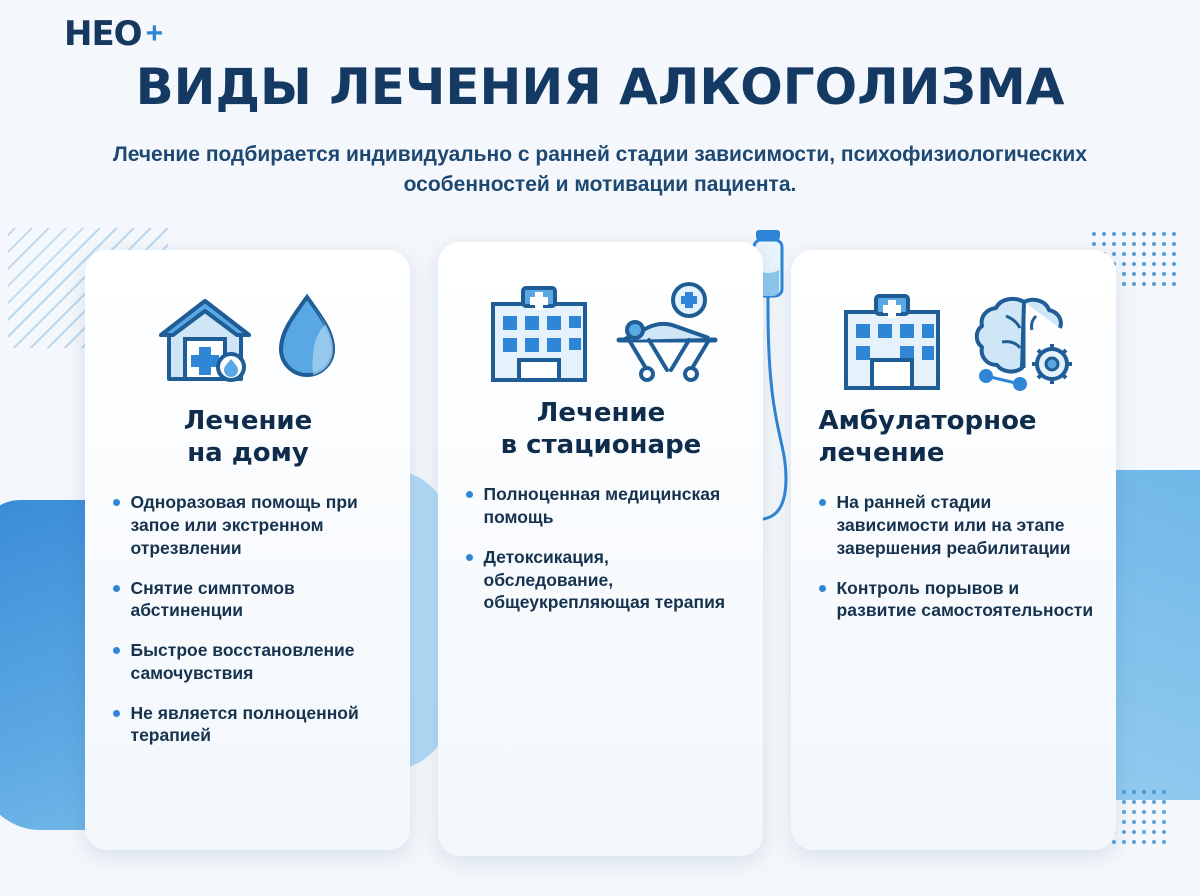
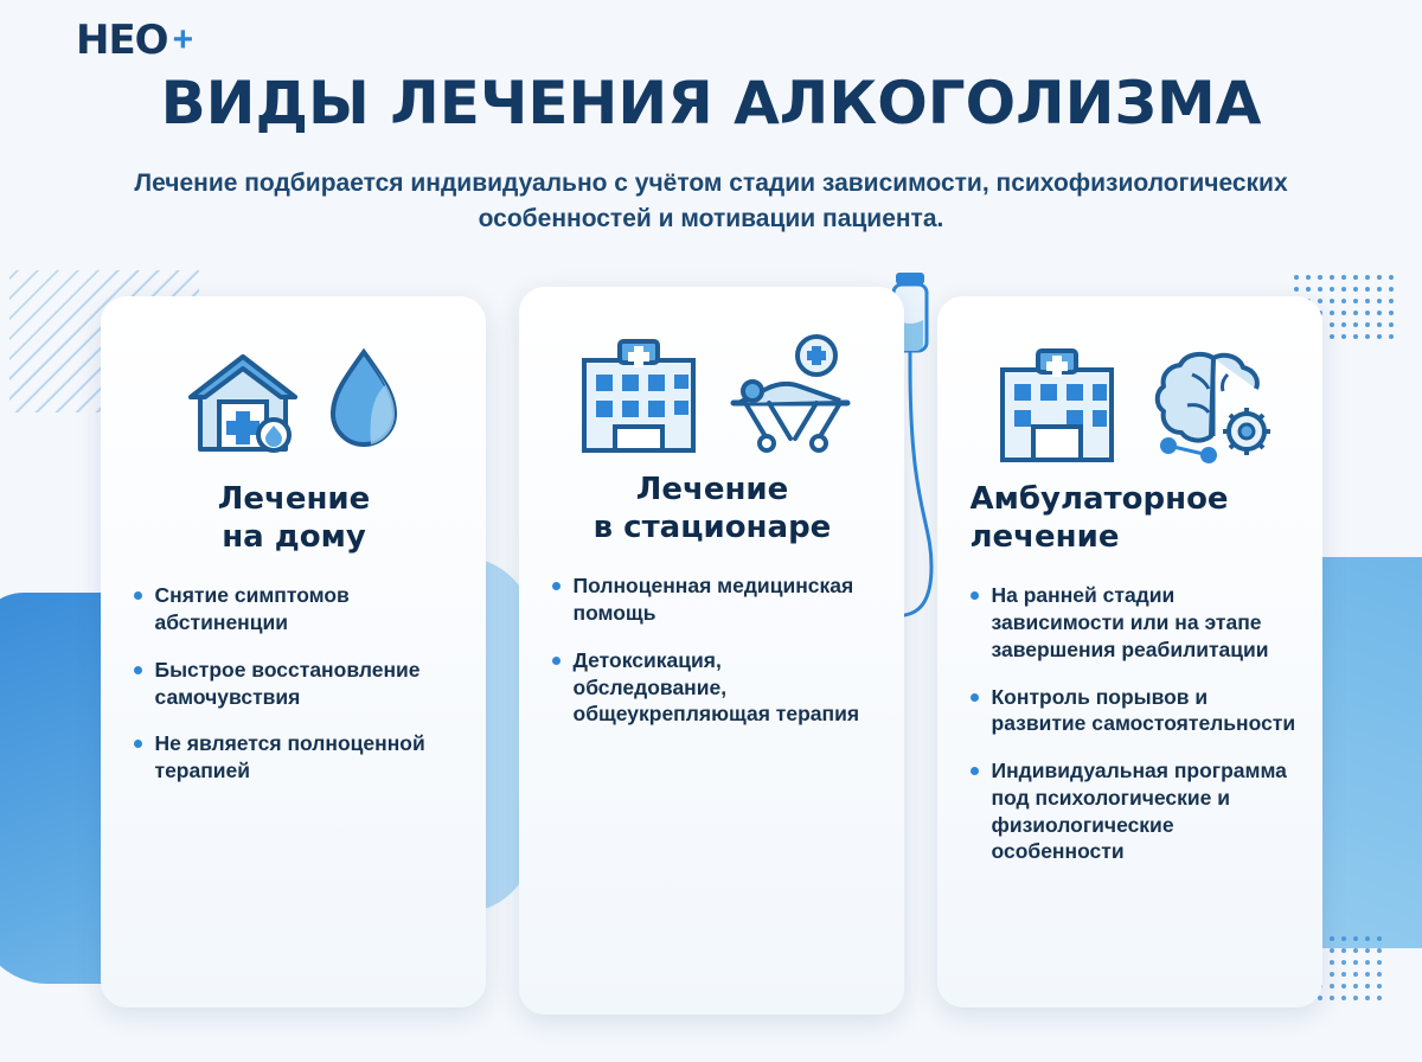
  НЕО
  +
  ВИДЫ ЛЕЧЕНИЯ АЛКОГОЛИЗМА
- Лечение подбирается индивидуально с ранней стадии зависимости, психофизиологических особенностей и мотивации пациента.
+ Лечение подбирается индивидуально с учётом стадии зависимости, психофизиологических особенностей и мотивации пациента.
  Лечение
  на дому
- Одноразовая помощь при запое или экстренном отрезвлении
  Снятие симптомов абстиненции
  Быстрое восстановление самочувствия
  Не является полноценной терапией
  Лечение
  в стационаре
  Полноценная медицинская помощь
  Детоксикация, обследование, общеукрепляющая терапия
  Амбулаторное
  лечение
  На ранней стадии зависимости или на этапе завершения реабилитации
  Контроль порывов и развитие самостоятельности
+ Индивидуальная программа под психологические и физиологические особенности
